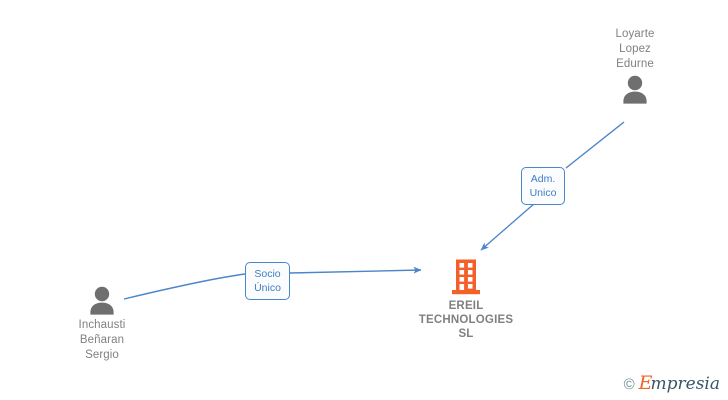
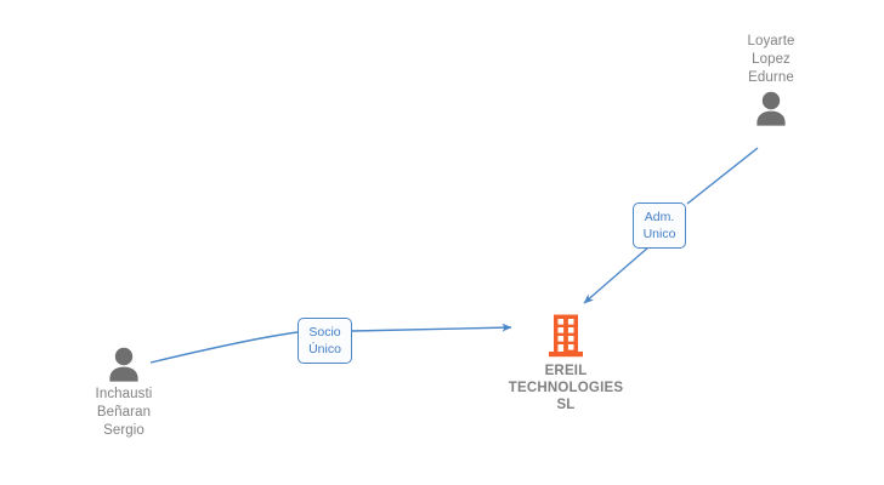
  Loyarte
  Lopez
  Edurne
  Inchausti
  Beñaran
  Sergio
  EREIL
  TECHNOLOGIES
  SL
  Adm.
  Unico
  Socio
  Único
- ©
- E
- mpresia
